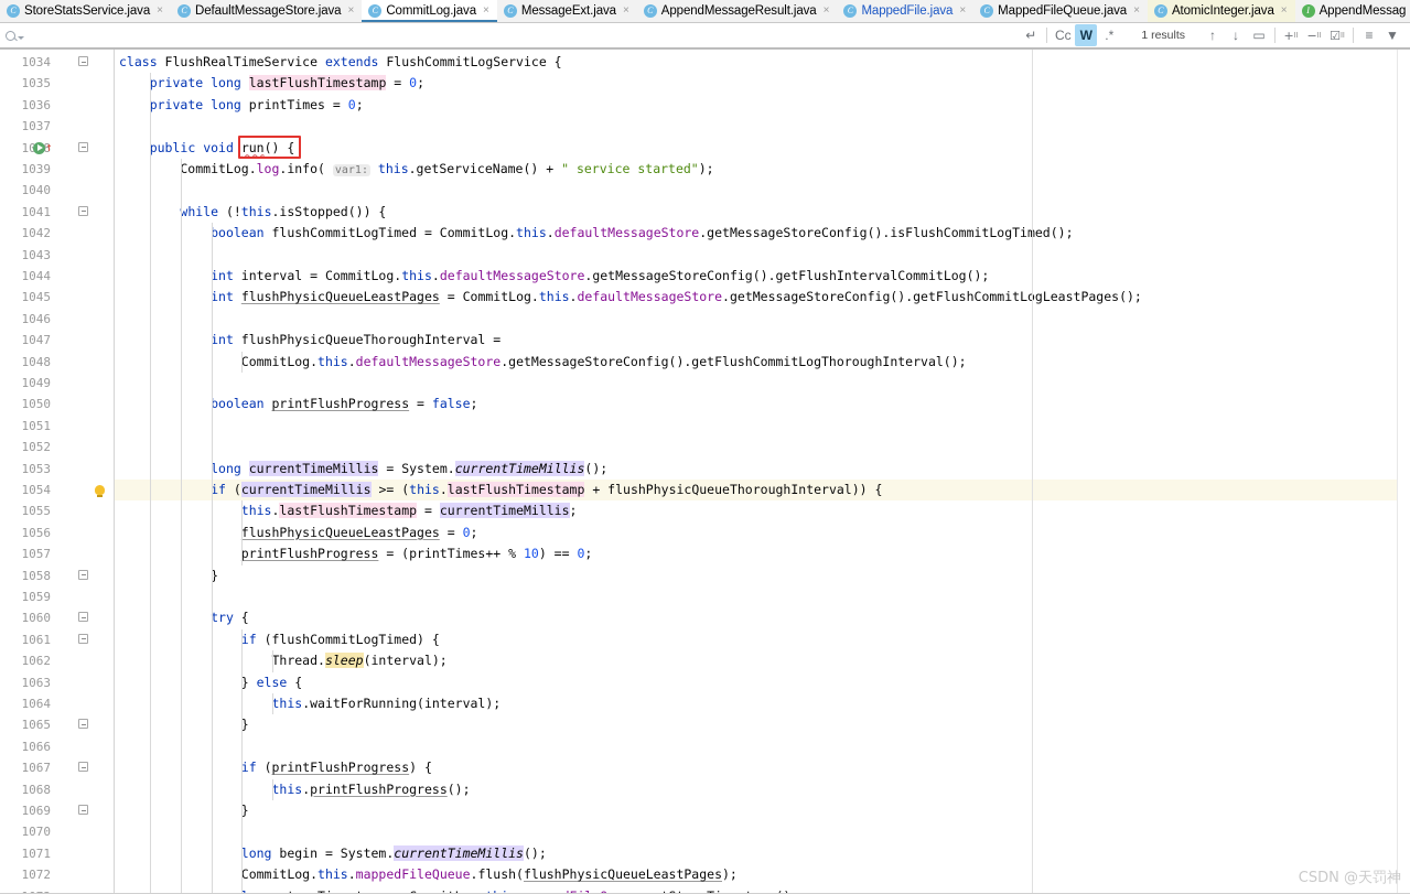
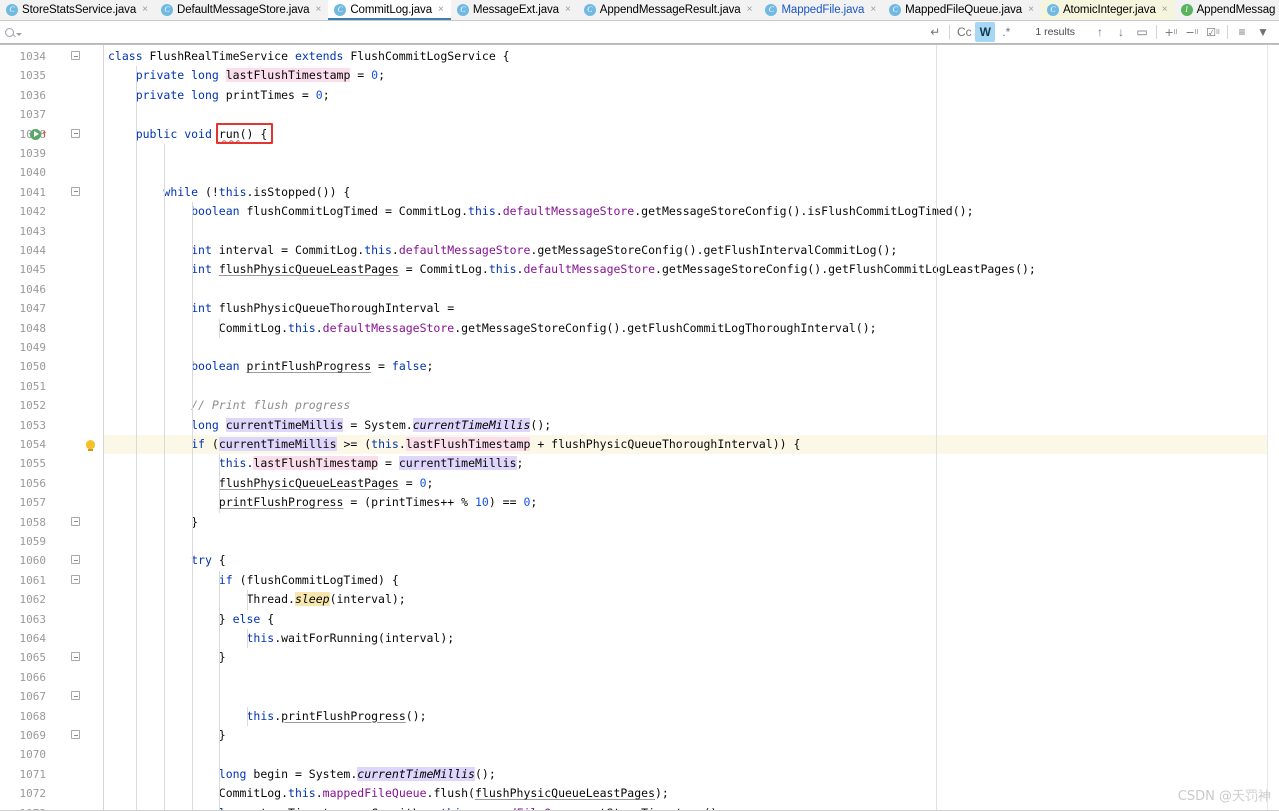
  C
  StoreStatsService.java
  ×
  C
  DefaultMessageStore.java
  ×
  C
  CommitLog.java
  ×
  C
  MessageExt.java
  ×
  C
  AppendMessageResult.java
  ×
  C
  MappedFile.java
  ×
  C
  MappedFileQueue.java
  ×
  C
  AtomicInteger.java
  ×
  I
  AppendMessag
  ↵
  Cc
  W
  .*
  1 results
  ↑
  ↓
  ▭
  +
  −
  ☑
  ≡
  ▼
  1034
  1035
  1036
  1037
  ↑
  1039
  1040
  1041
  1042
  1043
  1044
  1045
  1046
  1047
  1048
  1049
  1050
  1051
  1052
  1053
  1054
  1055
  1056
  1057
  1058
  1059
  1060
  1061
  1062
  1063
  1064
  1065
  1066
  1067
  1068
  1069
  1070
  1071
  1072
  class FlushRealTimeService extends FlushCommitLogService {
  private long lastFlushTimestamp = 0;
  private long printTimes = 0;
  public void run() {
- CommitLog.log.info( var1: this.getServiceName() + " service started");
  while (!this.isStopped()) {
  boolean flushCommitLogTimed = CommitLog.this.defaultMessageStore.getMessageStoreConfig().isFlushCommitLogTied();
  int interval = CommitLog.this.defaultMessageStore.getMessageStoreConfig().getFlushIntervalCommitLog();
  int flushPhysicQueueLeastPages = CommitLog.this.defaultMessageStore.getMessageStoreConfig().getFlushCommitLgLeastPages();
  int flushPhysicQueueThoroughInterval =
  CommitLog.this.defaultMessageStore.getMessageStoreConfig().getFlushCommitLogThoroughInterval();
  boolean printFlushProgress = false;
+ // Print flush progress
  long currentTimeMillis = System.currentTimeMillis();
  if (currentTimeMillis >= (this.lastFlushTimestamp + flushPhysicQueueThoroughInterval)) {
  this.lastFlushTimestamp = currentTimeMillis;
  flushPhysicQueueLeastPages = 0;
  printFlushProgress = (printTimes++ % 10) == 0;
  }
  try {
  if (flushCommitLogTimed) {
  Thread.sleep(interval);
  } else {
  this.waitForRunning(interval);
  }
- if (printFlushProgress) {
  this.printFlushProgress();
  }
  long begin = System.currentTimeMillis();
  CommitLog.this.mappedFileQueue.flush(flushPhysicQueueLeastPages);
  CSDN @天罚神
